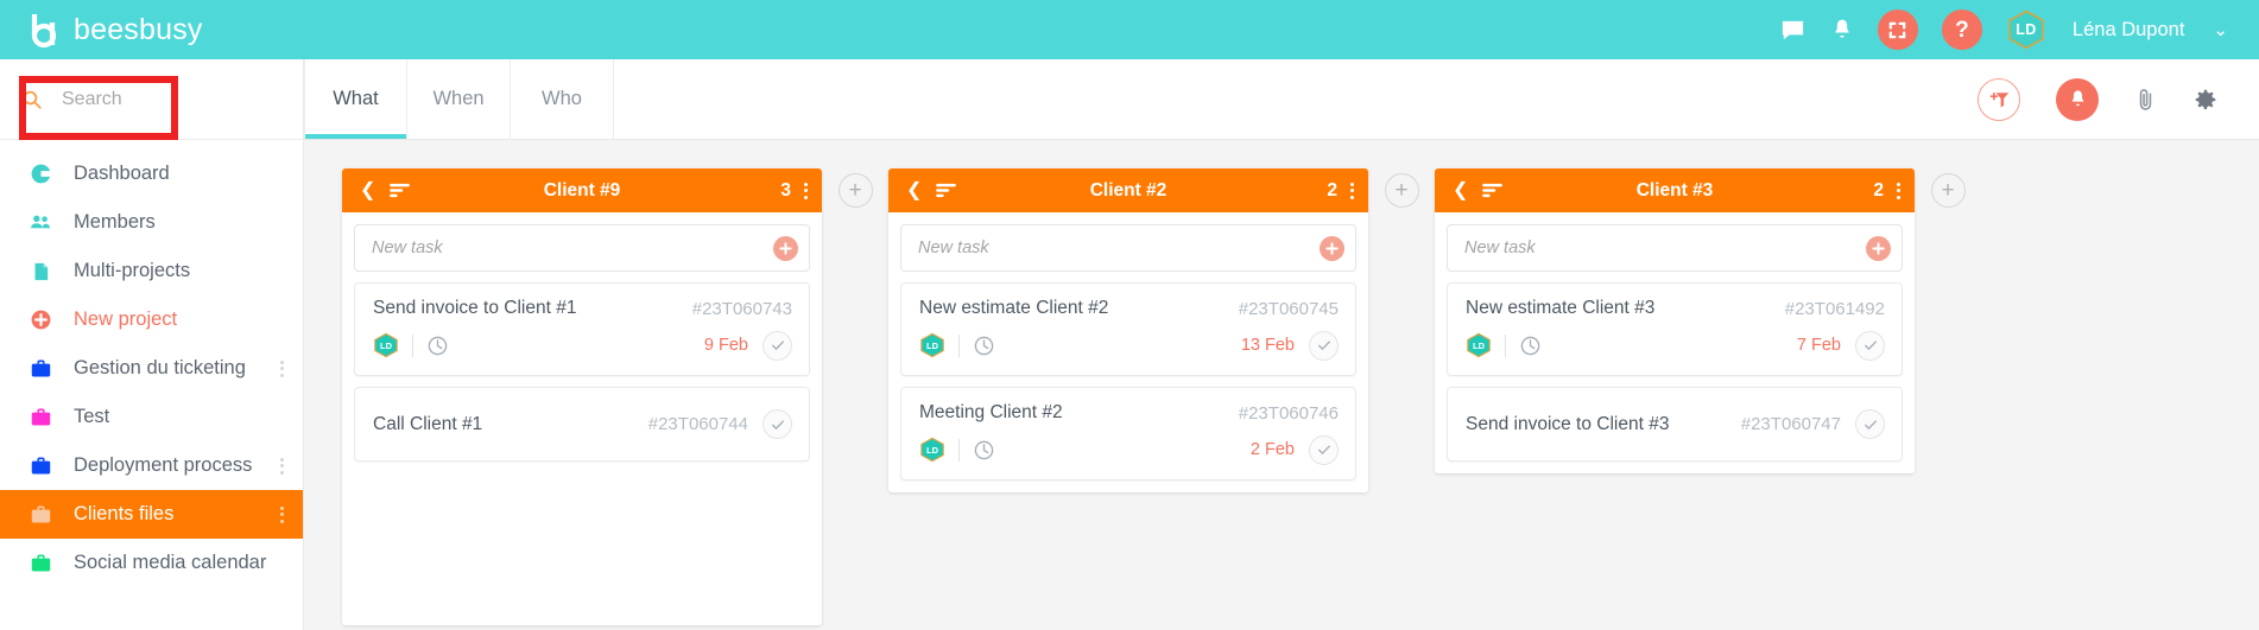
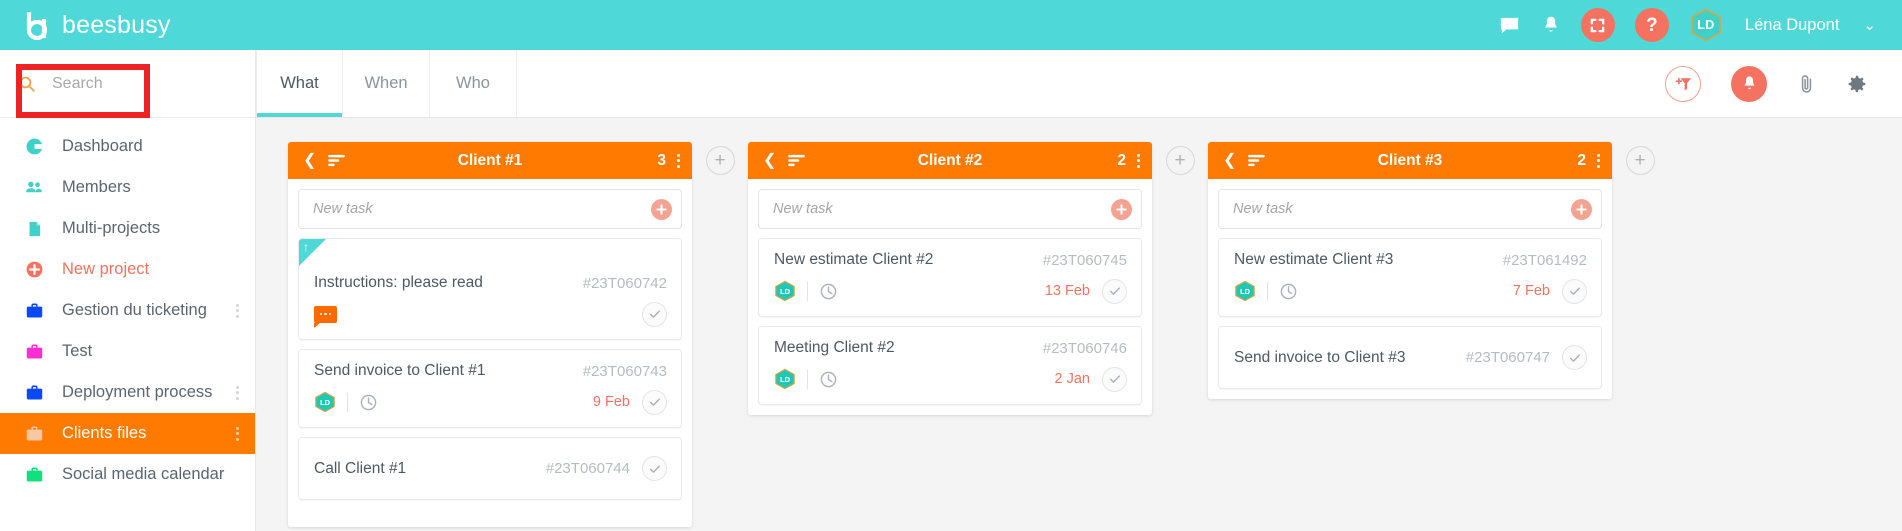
  beesbusy
  ?
  LD
  Léna Dupont
  ⌄
  Search
  Dashboard
  Members
  Multi-projects
  New project
  Gestion du ticketing
  Test
  Deployment process
  Clients files
  Social media calendar
  What
  When
  Who
  ❮
- Client #9
+ Client #1
  3
  New task
+ ↑
+ Instructions: please read
+ #23T060742
  Send invoice to Client #1
  #23T060743
  LD
  9 Feb
  Call Client #1
  #23T060744
  +
  ❮
  Client #2
  2
  New task
  New estimate Client #2
  #23T060745
  LD
  13 Feb
  Meeting Client #2
  #23T060746
  LD
- 2 Feb
+ 2 Jan
  +
  ❮
  Client #3
  2
  New task
  New estimate Client #3
  #23T061492
  LD
  7 Feb
  Send invoice to Client #3
  #23T060747
  +
